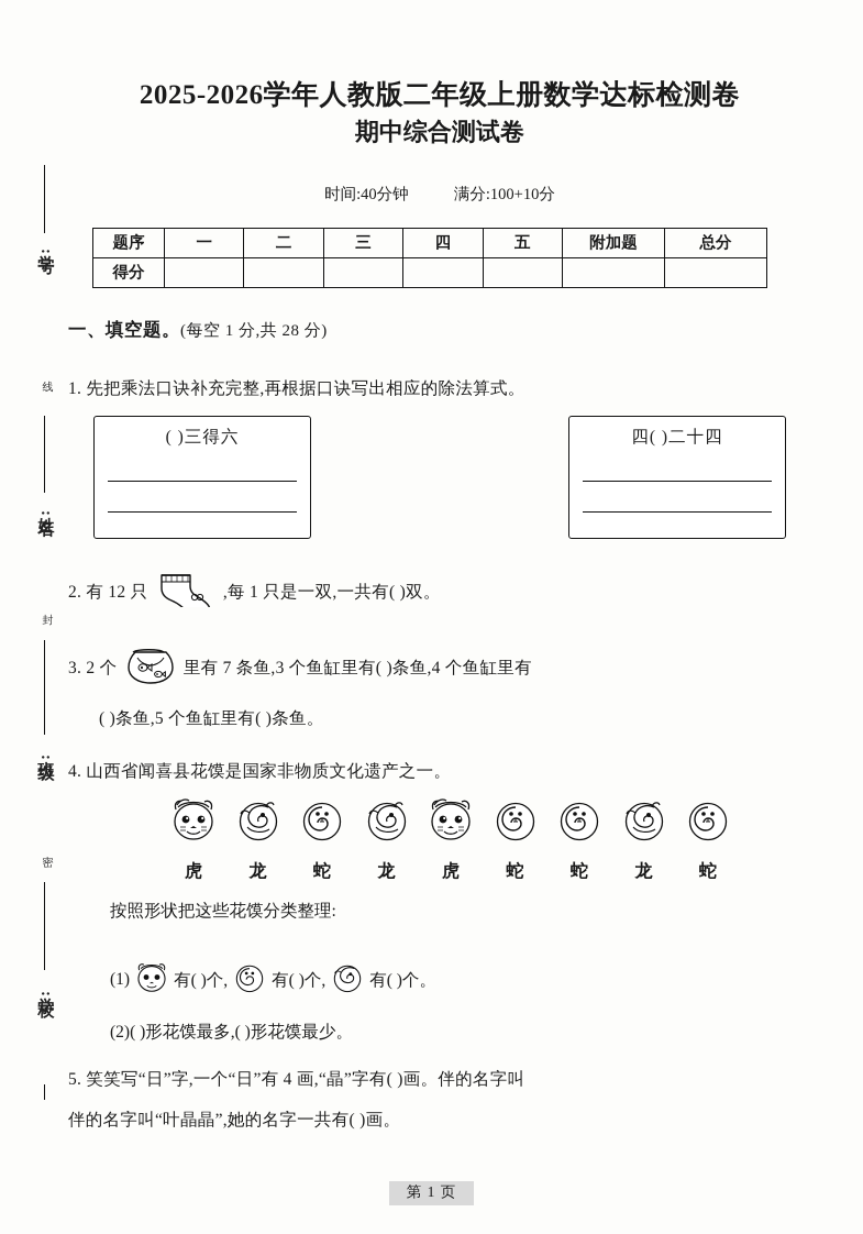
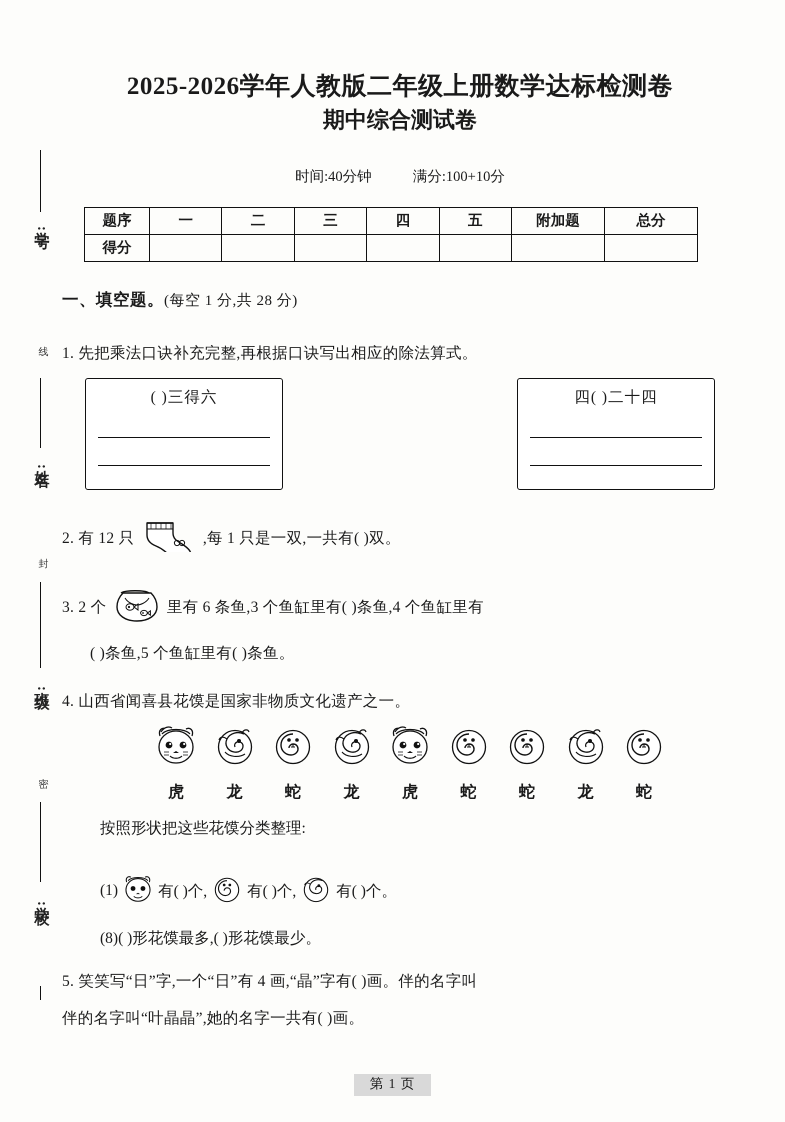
  2025-2026学年人教版二年级上册数学达标检测卷
  期中综合测试卷
  时间:40分钟 满分:100+10分
  题序	一	二	三	四	五	附加题	总分
  得分
  一、填空题。(每空 1 分,共 28 分)
  1. 先把乘法口诀补充完整,再根据口诀写出相应的除法算式。
  ( )三得六
  四( )二十四
  2. 有 12 只 ,每 1 只是一双,一共有( )双。
- 3. 2 个 里有 7 条鱼,3 个鱼缸里有( )条鱼,4 个鱼缸里有
+ 3. 2 个 里有 6 条鱼,3 个鱼缸里有( )条鱼,4 个鱼缸里有
  ( )条鱼,5 个鱼缸里有( )条鱼。
  4. 山西省闻喜县花馍是国家非物质文化遗产之一。
  虎
  龙
  蛇
  龙
  虎
  蛇
  蛇
  龙
  蛇
  按照形状把这些花馍分类整理:
  (1)
  有( )个,
  有( )个,
  有( )个。
- (2)( )形花馍最多,( )形花馍最少。
+ (8)( )形花馍最多,( )形花馍最少。
  5. 笑笑写“日”字,一个“日”有 4 画,“晶”字有( )画。伴的名字叫
  伴的名字叫“叶晶晶”,她的名字一共有( )画。
  第 1 页
